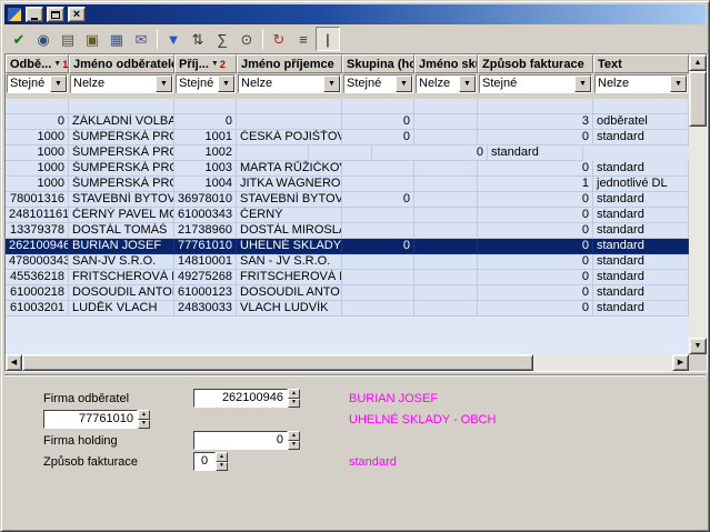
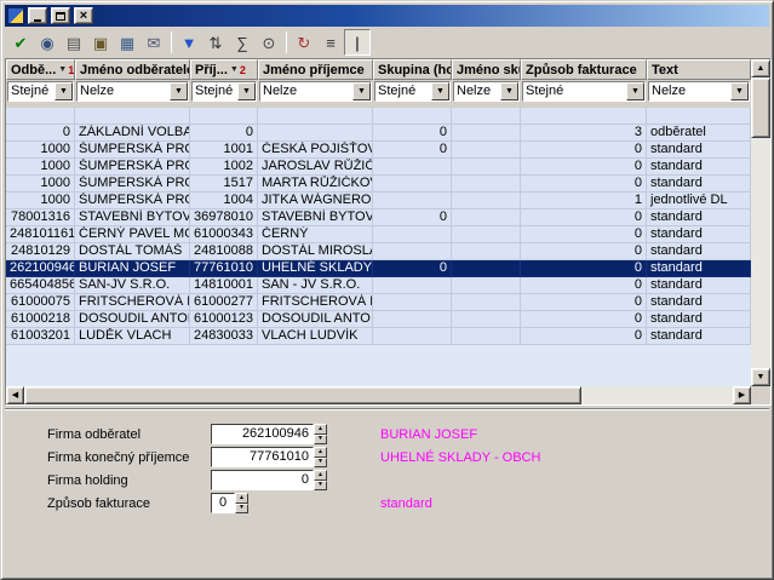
  ×
  ✔
  ◉
  ▤
  ▣
  ▦
  ✉
  ▼
  ⇅
  ∑
  ⊙
  ↻
  ≡
  |
  Odbě...
  1
  Jméno odběratel
  Příj...
  2
  Jméno příjemce
  Způsob fakturace
  Text
  Stejné
  Nelze
  Stejné
  Nelze
  Stejné
  Nelze
  Stejné
  Nelze
  0
  ZÁKLADNÍ VOLBA
  0
  0
  3
  odběratel
  1000
  ŠUMPERSKÁ PRO
  1001
  ČESKÁ POJIŠŤOV
  0
  0
  standard
  1000
  ŠUMPERSKÁ PRO
  1002
+ JAROSLAV RŮŽIČ
  0
  standard
  1000
  ŠUMPERSKÁ PRO
- 1003
+ 1517
  MARTA RŮŽIČKO
  0
  standard
  1000
  ŠUMPERSKÁ PRO
  1004
  JITKA WÁGNERO
  1
  jednotlivé DL
  78001316
  STAVEBNÍ BYTOV
  36978010
  STAVEBNÍ BYTOV
  0
  0
  standard
  248101161
  ČERNÝ PAVEL MG
  61000343
  ČERNÝ
  0
  standard
- 13379378
+ 24810129
  DOSTÁL TOMÁŠ
- 21738960
+ 24810088
  DOSTÁL MIROSL
  0
  standard
  262100946
  BURIAN JOSEF
  77761010
  UHELNÉ SKLADY
  0
  0
  standard
- 478000343
+ 665404856
  SAN-JV S.R.O.
  14810001
  SAN - JV S.R.O.
  0
  standard
- 45536218
+ 61000075
  FRITSCHEROVÁ
- 49275268
+ 61000277
  FRITSCHEROVÁ
  0
  standard
  61000218
  DOSOUDIL ANTO
  61000123
  DOSOUDIL ANTO
  0
  standard
  61003201
  LUDĚK VLACH
  24830033
  VLACH LUDVÍK
  0
  standard
  Firma odběratel
  262100946
  BURIAN JOSEF
+ Firma konečný příjemce
  77761010
  UHELNÉ SKLADY - OBCH
  Firma holding
  0
  Způsob fakturace
  0
  standard
